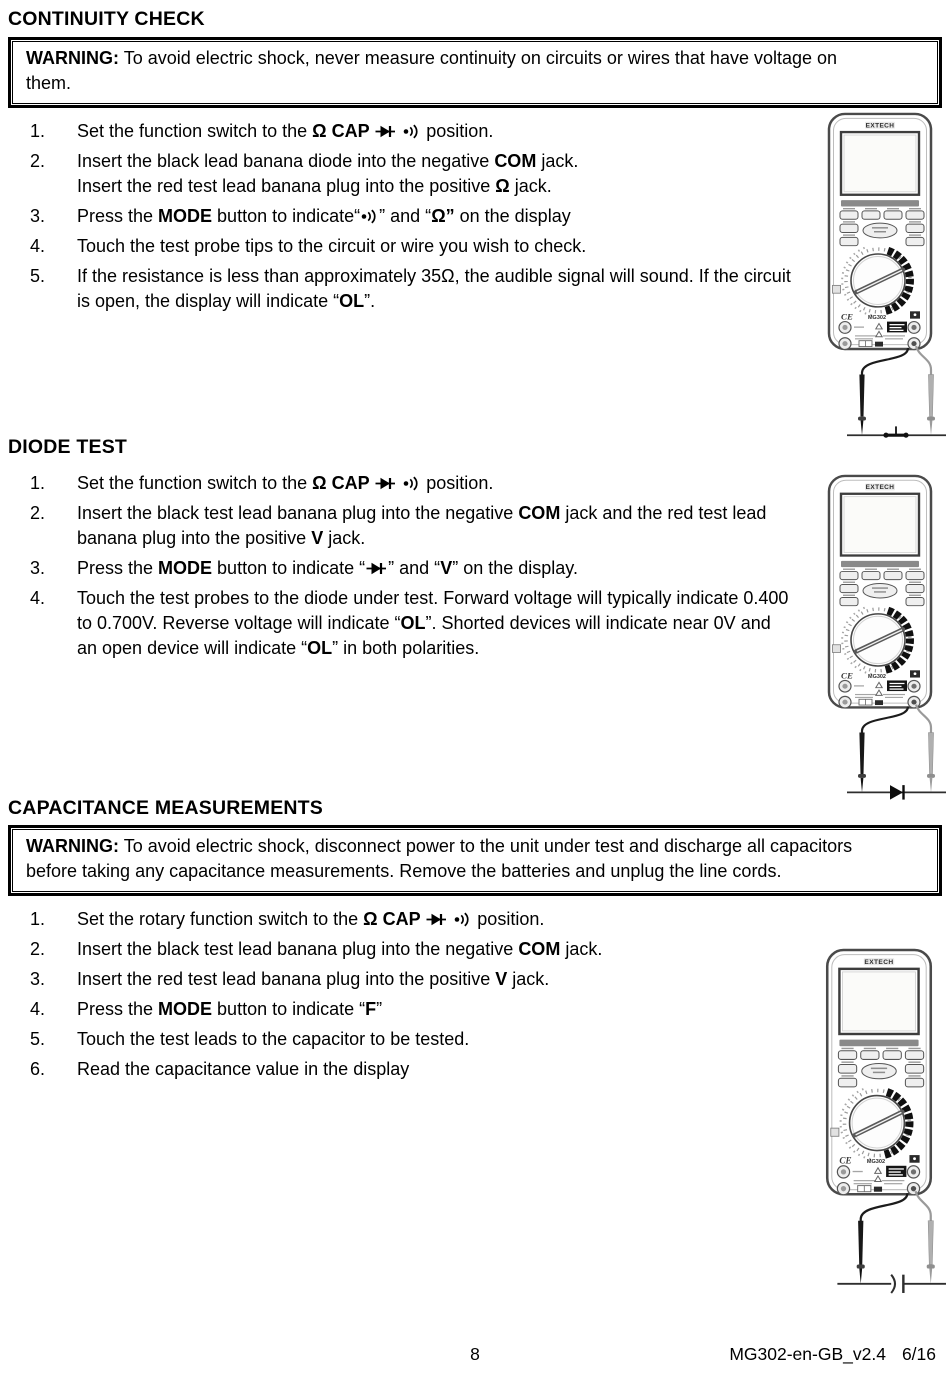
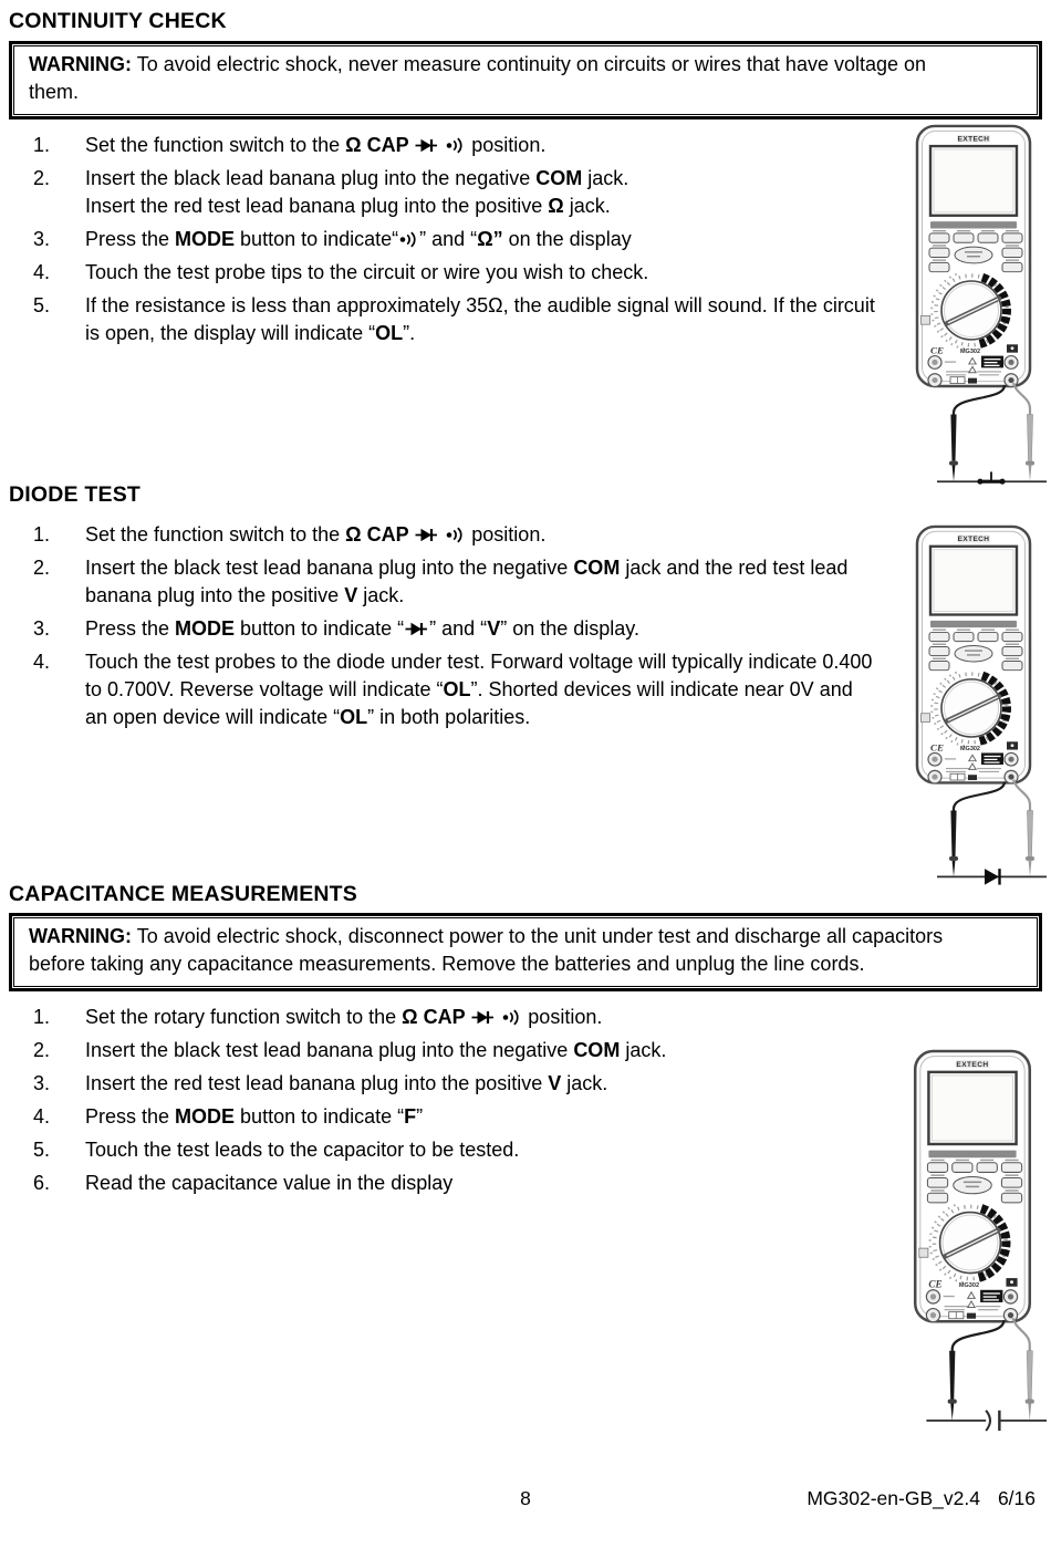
  CONTINUITY CHECK
  WARNING: To avoid electric shock, never measure continuity on circuits or wires that have voltage on them.
  1.
  Set the function switch to the Ω CAP position.
  2.
- Insert the black lead banana diode into the negative COM jack.
+ Insert the black lead banana plug into the negative COM jack.
  Insert the red test lead banana plug into the positive Ω jack.
  3.
  Press the MODE button to indicate“ ” and “Ω” on the display
  4.
  Touch the test probe tips to the circuit or wire you wish to check.
  5.
  If the resistance is less than approximately 35Ω, the audible signal will sound. If the circuit is open, the display will indicate “OL”.
  DIODE TEST
  1.
  Set the function switch to the Ω CAP position.
  2.
  Insert the black test lead banana plug into the negative COM jack and the red test lead banana plug into the positive V jack.
  3.
  Press the MODE button to indicate “ ” and “V” on the display.
  4.
  Touch the test probes to the diode under test. Forward voltage will typically indicate 0.400 to 0.700V. Reverse voltage will indicate “OL”. Shorted devices will indicate near 0V and an open device will indicate “OL” in both polarities.
  CAPACITANCE MEASUREMENTS
  WARNING: To avoid electric shock, disconnect power to the unit under test and discharge all capacitors before taking any capacitance measurements. Remove the batteries and unplug the line cords.
  1.
  Set the rotary function switch to the Ω CAP position.
  2.
  Insert the black test lead banana plug into the negative COM jack.
  3.
  Insert the red test lead banana plug into the positive V jack.
  4.
  Press the MODE button to indicate “F”
  5.
  Touch the test leads to the capacitor to be tested.
  6.
  Read the capacitance value in the display
  8
  MG302-en-GB_v2.4 6/16
